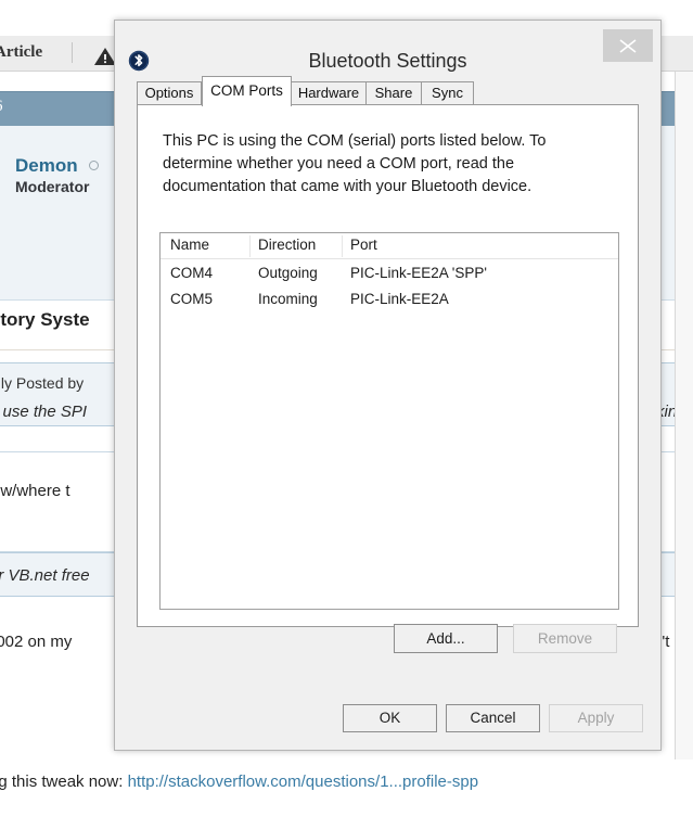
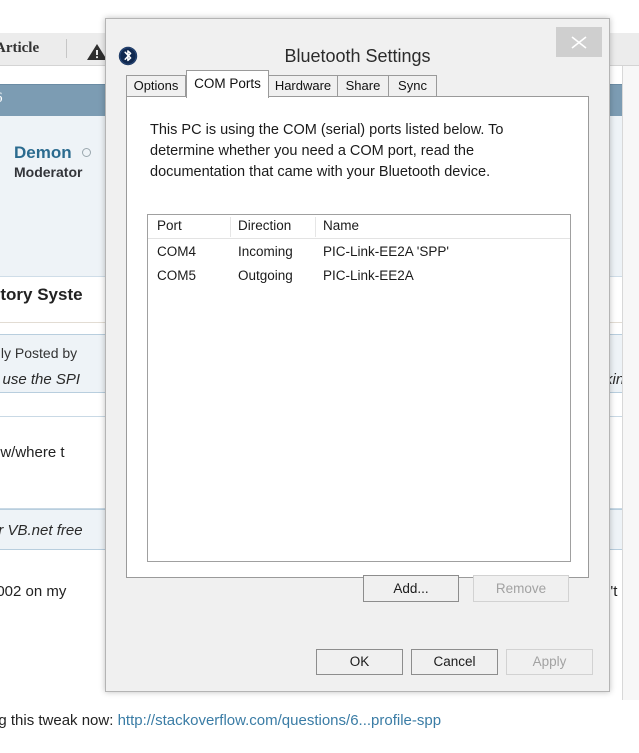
  Article
  Demon
  Moderator
  tory Syste
  ly Posted by
  use the SPI
  w/where t
  r VB.net free
  002 on my
- g this tweak now: http://stackoverflow.com/questions/1...profile-spp
+ g this tweak now: http://stackoverflow.com/questions/6...profile-spp
  Bluetooth Settings
  Options
  COM Ports
  Hardware
  Share
  Sync
  This PC is using the COM (serial) ports listed below. To determine whether you need a COM port, read the documentation that came with your Bluetooth device.
- Name
+ Port
  Direction
- Port
+ Name
  COM4
- Outgoing
+ Incoming
  PIC-Link-EE2A 'SPP'
  COM5
- Incoming
+ Outgoing
  PIC-Link-EE2A
  Add...
  Remove
  OK
  Cancel
  Apply
